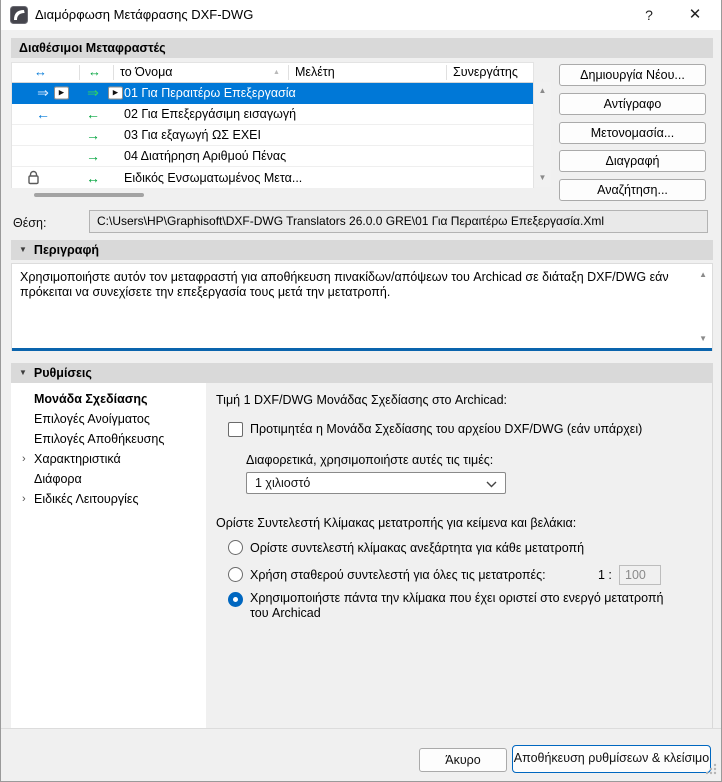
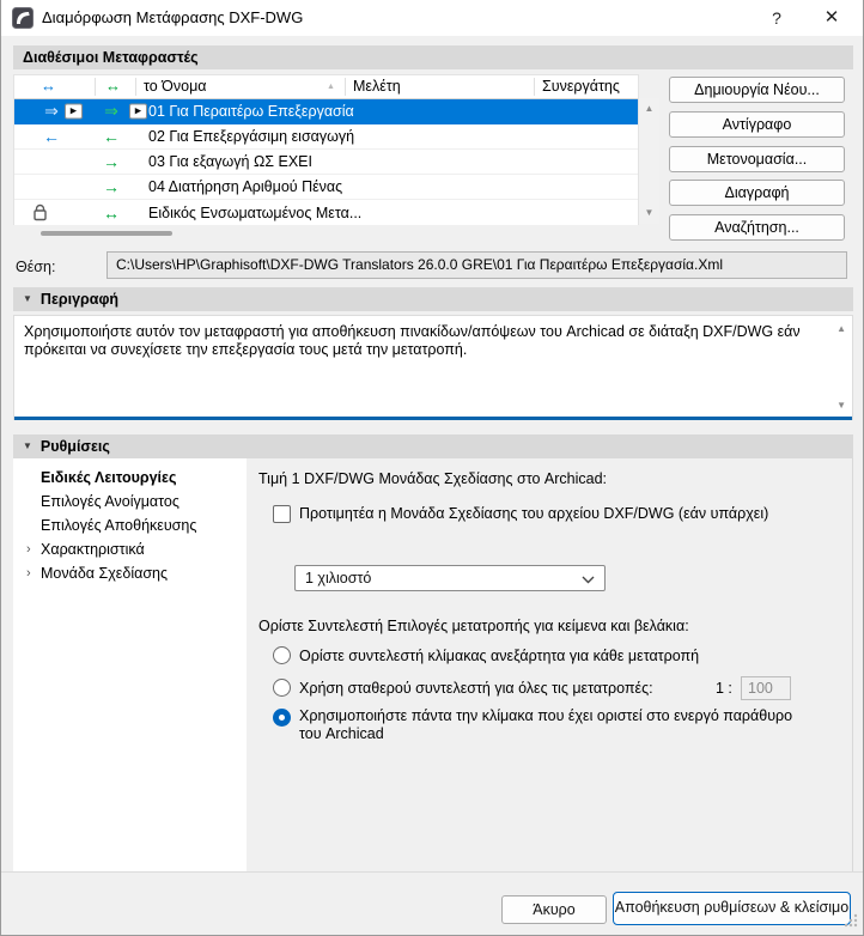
  Διαμόρφωση Μετάφρασης DXF-DWG
  ?
  ✕
  Διαθέσιμοι Μεταφραστές
  ↔
  ↔
  το Όνομα
  Μελέτη
  Συνεργάτης
  ⇒
  ⇒
  01 Για Περαιτέρω Επεξεργασία
  ←
  ←
  02 Για Επεξεργάσιμη εισαγωγή
  →
  03 Για εξαγωγή ΩΣ ΕΧΕΙ
  →
  04 Διατήρηση Αριθμού Πένας
  ↔
  Ειδικός Ενσωματωμένος Μετα...
  ▲
  ▼
  Δημιουργία Νέου...
  Αντίγραφο
  Μετονομασία...
  Διαγραφή
  Αναζήτηση...
  Θέση:
  C:\Users\HP\Graphisoft\DXF-DWG Translators 26.0.0 GRE\01 Για Περαιτέρω Επεξεργασία.Xml
  ▼
  Περιγραφή
  Χρησιμοποιήστε αυτόν τον μεταφραστή για αποθήκευση πινακίδων/απόψεων του Archicad σε διάταξη DXF/DWG εάν πρόκειται να συνεχίσετε την επεξεργασία τους μετά την μετατροπή.
  ▲
  ▼
  ▼
  Ρυθμίσεις
- Μονάδα Σχεδίασης
+ Ειδικές Λειτουργίες
  Επιλογές Ανοίγματος
  Επιλογές Αποθήκευσης
  ›
  Χαρακτηριστικά
- Διάφορα
  ›
- Ειδικές Λειτουργίες
+ Μονάδα Σχεδίασης
  Τιμή 1 DXF/DWG Μονάδας Σχεδίασης στο Archicad:
  Προτιμητέα η Μονάδα Σχεδίασης του αρχείου DXF/DWG (εάν υπάρχει)
- Διαφορετικά, χρησιμοποιήστε αυτές τις τιμές:
  1 χιλιοστό
- Ορίστε Συντελεστή Κλίμακας μετατροπής για κείμενα και βελάκια:
+ Ορίστε Συντελεστή Επιλογές μετατροπής για κείμενα και βελάκια:
  Ορίστε συντελεστή κλίμακας ανεξάρτητα για κάθε μετατροπή
  Χρήση σταθερού συντελεστή για όλες τις μετατροπές:
  1 :
  100
- Χρησιμοποιήστε πάντα την κλίμακα που έχει οριστεί στο ενεργό μετατροπή του Archicad
+ Χρησιμοποιήστε πάντα την κλίμακα που έχει οριστεί στο ενεργό παράθυρο του Archicad
  Άκυρο
  Αποθήκευση ρυθμίσεων & κλείσιμο
